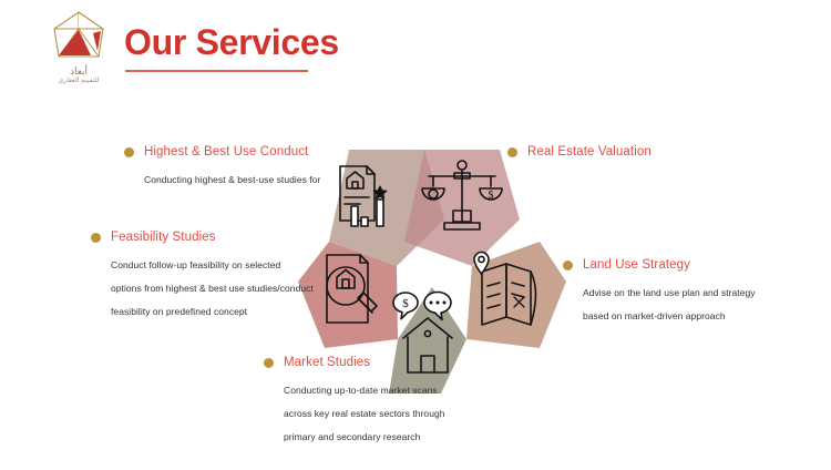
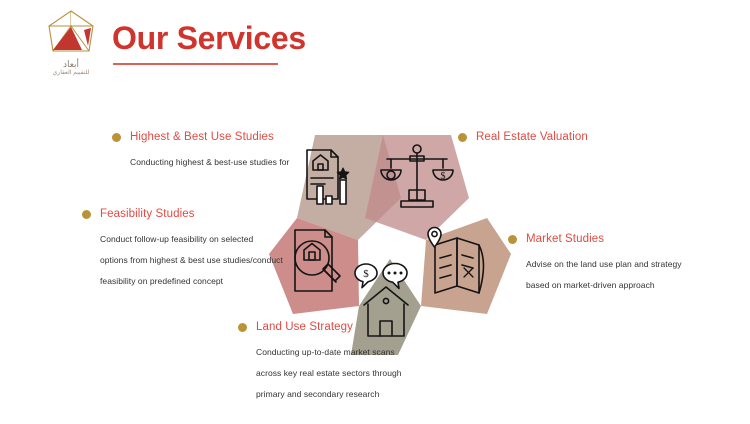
  أبعاد
  Our Services
  $
  $
- Highest & Best Use Conduct
+ Highest & Best Use Studies
  Conducting highest & best-use studies for
  Real Estate Valuation
  Feasibility Studies
  Conduct follow-up feasibility on selected
  options from highest & best use studies/conduct
  feasibility on predefined concept
- Land Use Strategy
+ Market Studies
  Advise on the land use plan and strategy
  based on market-driven approach
- Market Studies
+ Land Use Strategy
  Conducting up-to-date market scans
  across key real estate sectors through
  primary and secondary research
